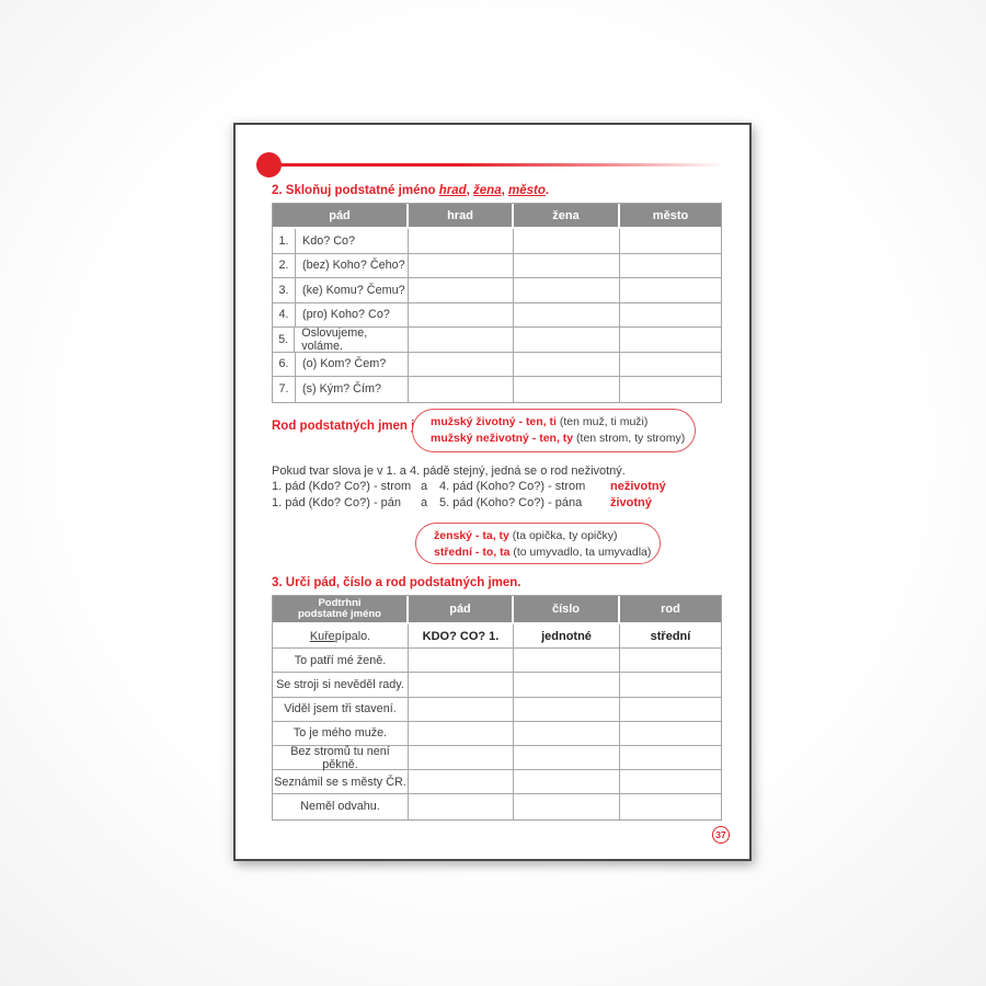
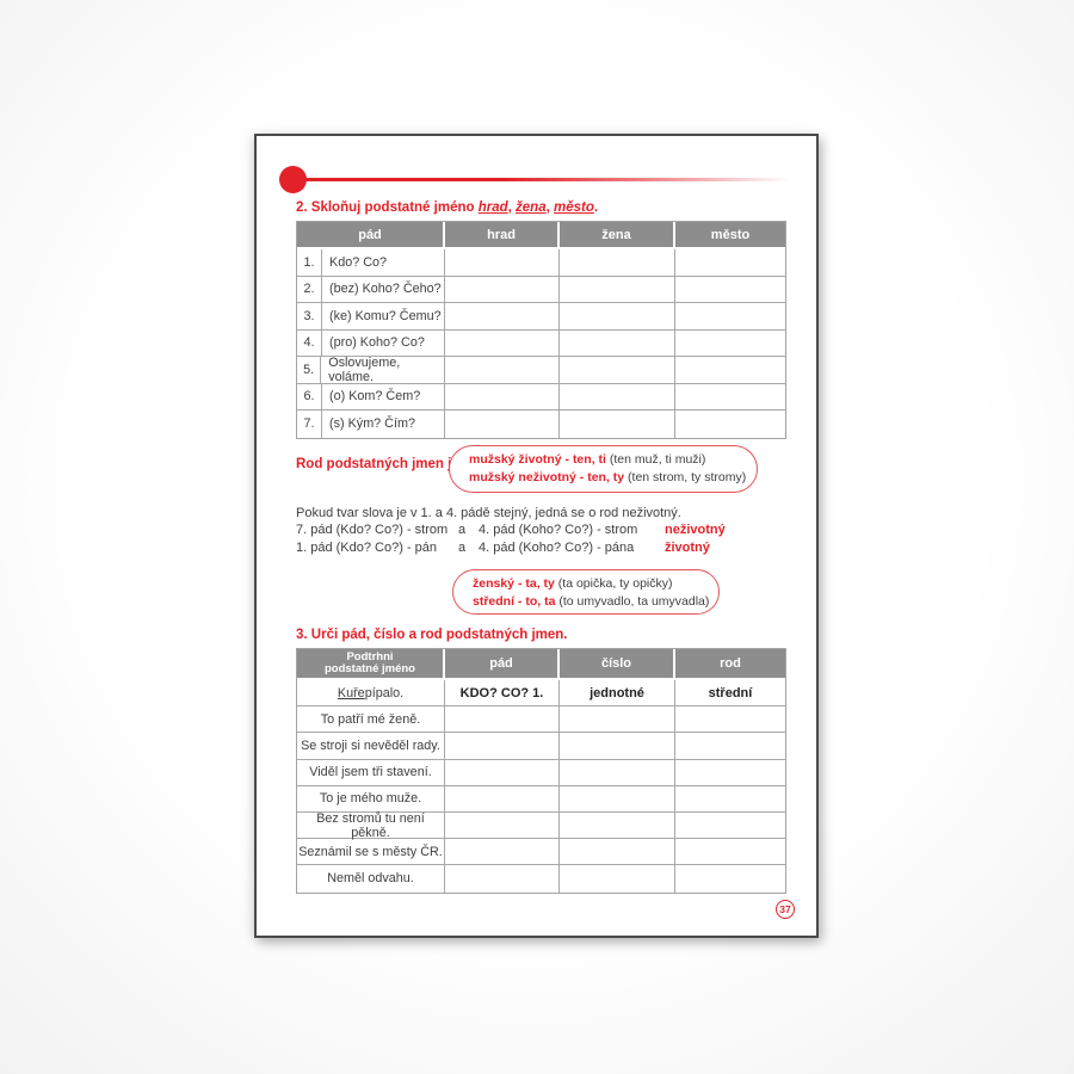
  2. Skloňuj podstatné jméno hrad, žena, město.
  pád
  hrad
  žena
  město
  1.
  Kdo? Co?
  2.
  (bez) Koho? Čeho?
  3.
  (ke) Komu? Čemu?
  4.
  (pro) Koho? Co?
  5.
  Oslovujeme, voláme.
  6.
  (o) Kom? Čem?
  7.
  (s) Kým? Čím?
  Rod podstatných jmen
  mužský životný - ten, ti (ten muž, ti muži)
  mužský neživotný - ten, ty (ten strom, ty stromy)
  Pokud tvar slova je v 1. a 4. pádě stejný, jedná se o rod neživotný.
- 1. pád (Kdo? Co?) - strom a 4. pád (Koho? Co?) - strom neživotný
+ 7. pád (Kdo? Co?) - strom a 4. pád (Koho? Co?) - strom neživotný
- 1. pád (Kdo? Co?) - pán a 5. pád (Koho? Co?) - pána životný
+ 1. pád (Kdo? Co?) - pán a 4. pád (Koho? Co?) - pána životný
  ženský - ta, ty (ta opička, ty opičky)
  střední - to, ta (to umyvadlo, ta umyvadla)
  3. Urči pád, číslo a rod podstatných jmen.
  Podtrhni
  podstatné jméno
  pád
  číslo
  rod
  Kuře
  pípalo.
  KDO? CO? 1.
  jednotné
  střední
  To patří mé ženě.
  Se stroji si nevěděl rady.
  Viděl jsem tři stavení.
  To je mého muže.
  Bez stromů tu není pěkně.
  Seznámil se s městy ČR.
  Neměl odvahu.
  37
